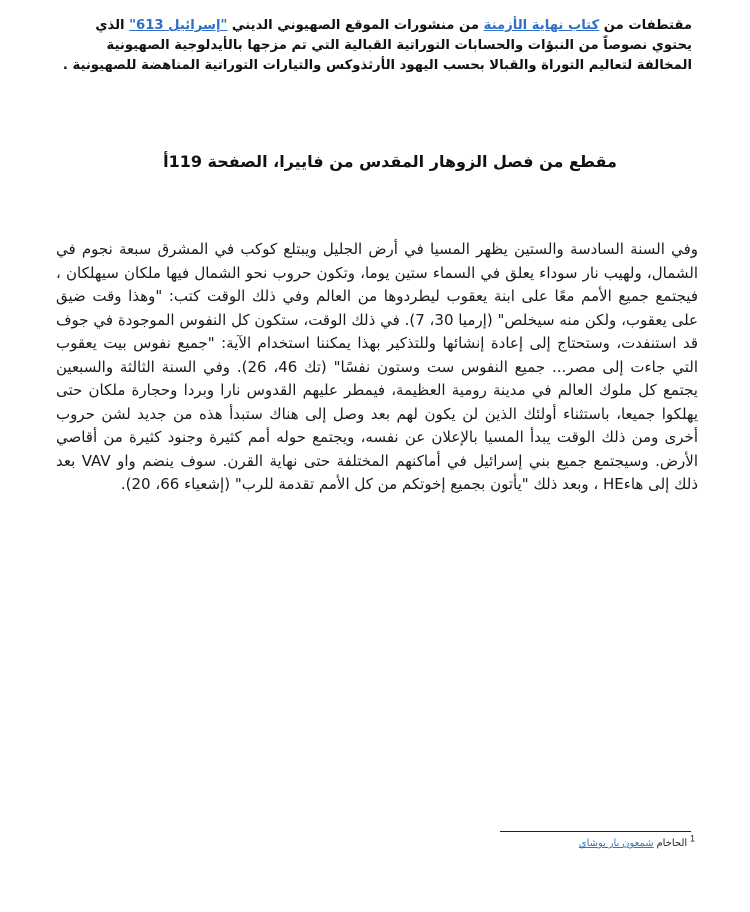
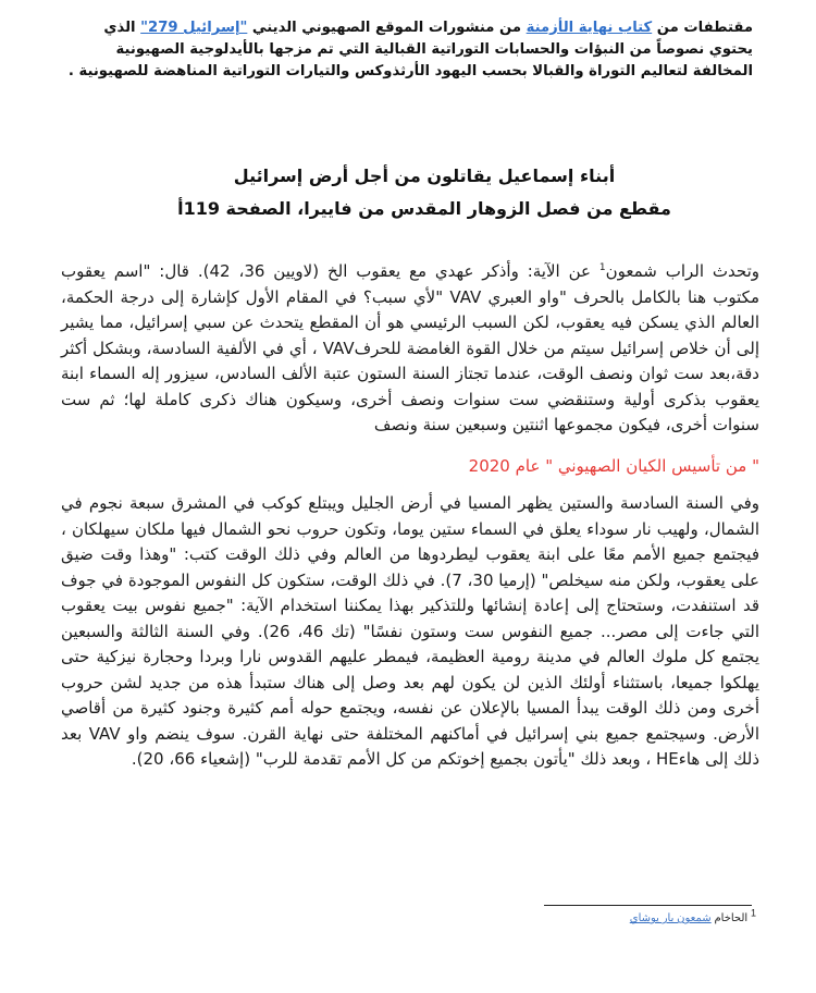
- مقتطفات من كتاب نهاية الأزمنة من منشورات الموقع الصهيوني الديني "إسرائيل 613" الذي يحتوي نصوصاً من النبؤات والحسابات التوراتية القبالية التي تم مزجها بالأيدلوجية الصهيونية المخالفة لتعاليم التوراة والقبالا بحسب اليهود الأرثذوكس والتيارات التوراتية المناهضة للصهيونية .
+ مقتطفات من كتاب نهاية الأزمنة من منشورات الموقع الصهيوني الديني "إسرائيل 279" الذي يحتوي نصوصاً من النبؤات والحسابات التوراتية القبالية التي تم مزجها بالأيدلوجية الصهيونية المخالفة لتعاليم التوراة والقبالا بحسب اليهود الأرثذوكس والتيارات التوراتية المناهضة للصهيونية .
+ أبناء إسماعيل يقاتلون من أجل أرض إسرائيل
  مقطع من فصل الزوهار المقدس من فاييرا، الصفحة 119أ
+ وتحدث الراب شمعون1 عن الآية: وأذكر عهدي مع يعقوب الخ (لاويين 36، 42). قال: "اسم يعقوب مكتوب هنا بالكامل بالحرف "واو العبري VAV "لأي سبب؟ في المقام الأول كإشارة إلى درجة الحكمة، العالم الذي يسكن فيه يعقوب، لكن السبب الرئيسي هو أن المقطع يتحدث عن سبي إسرائيل، مما يشير إلى أن خلاص إسرائيل سيتم من خلال القوة الغامضة للحرفVAV ، أي في الألفية السادسة، وبشكل أكثر دقة،بعد ست ثوان ونصف الوقت، عندما تجتاز السنة الستون عتبة الألف السادس، سيزور إله السماء ابنة يعقوب بذكرى أولية وستنقضي ست سنوات ونصف أخرى، وسيكون هناك ذكرى كاملة لها؛ ثم ست سنوات أخرى، فيكون مجموعها اثنتين وسبعين سنة ونصف
+ " من تأسيس الكيان الصهيوني " عام 2020
- وفي السنة السادسة والستين يظهر المسيا في أرض الجليل ويبتلع كوكب في المشرق سبعة نجوم في الشمال، ولهيب نار سوداء يعلق في السماء ستين يوما، وتكون حروب نحو الشمال فيها ملكان سيهلكان ، فيجتمع جميع الأمم معًا على ابنة يعقوب ليطردوها من العالم وفي ذلك الوقت كتب: "وهذا وقت ضيق على يعقوب، ولكن منه سيخلص" (إرميا 30، 7). في ذلك الوقت، ستكون كل النفوس الموجودة في جوف قد استنفدت، وستحتاج إلى إعادة إنشائها وللتذكير بهذا يمكننا استخدام الآية: "جميع نفوس بيت يعقوب التي جاءت إلى مصر... جميع النفوس ست وستون نفسًا" (تك 46، 26). وفي السنة الثالثة والسبعين يجتمع كل ملوك العالم في مدينة رومية العظيمة، فيمطر عليهم القدوس نارا وبردا وحجارة ملكان حتى يهلكوا جميعا، باستثناء أولئك الذين لن يكون لهم بعد وصل إلى هناك ستبدأ هذه من جديد لشن حروب أخرى ومن ذلك الوقت يبدأ المسيا بالإعلان عن نفسه، ويجتمع حوله أمم كثيرة وجنود كثيرة من أقاصي الأرض. وسيجتمع جميع بني إسرائيل في أماكنهم المختلفة حتى نهاية القرن. سوف ينضم واو VAV بعد ذلك إلى هاءHE ، وبعد ذلك "يأتون بجميع إخوتكم من كل الأمم تقدمة للرب" (إشعياء 66، 20).
+ وفي السنة السادسة والستين يظهر المسيا في أرض الجليل ويبتلع كوكب في المشرق سبعة نجوم في الشمال، ولهيب نار سوداء يعلق في السماء ستين يوما، وتكون حروب نحو الشمال فيها ملكان سيهلكان ، فيجتمع جميع الأمم معًا على ابنة يعقوب ليطردوها من العالم وفي ذلك الوقت كتب: "وهذا وقت ضيق على يعقوب، ولكن منه سيخلص" (إرميا 30، 7). في ذلك الوقت، ستكون كل النفوس الموجودة في جوف قد استنفدت، وستحتاج إلى إعادة إنشائها وللتذكير بهذا يمكننا استخدام الآية: "جميع نفوس بيت يعقوب التي جاءت إلى مصر... جميع النفوس ست وستون نفسًا" (تك 46، 26). وفي السنة الثالثة والسبعين يجتمع كل ملوك العالم في مدينة رومية العظيمة، فيمطر عليهم القدوس نارا وبردا وحجارة نيزكية حتى يهلكوا جميعا، باستثناء أولئك الذين لن يكون لهم بعد وصل إلى هناك ستبدأ هذه من جديد لشن حروب أخرى ومن ذلك الوقت يبدأ المسيا بالإعلان عن نفسه، ويجتمع حوله أمم كثيرة وجنود كثيرة من أقاصي الأرض. وسيجتمع جميع بني إسرائيل في أماكنهم المختلفة حتى نهاية القرن. سوف ينضم واو VAV بعد ذلك إلى هاءHE ، وبعد ذلك "يأتون بجميع إخوتكم من كل الأمم تقدمة للرب" (إشعياء 66، 20).
  1 الحاخام شمعون بار يوشاي
